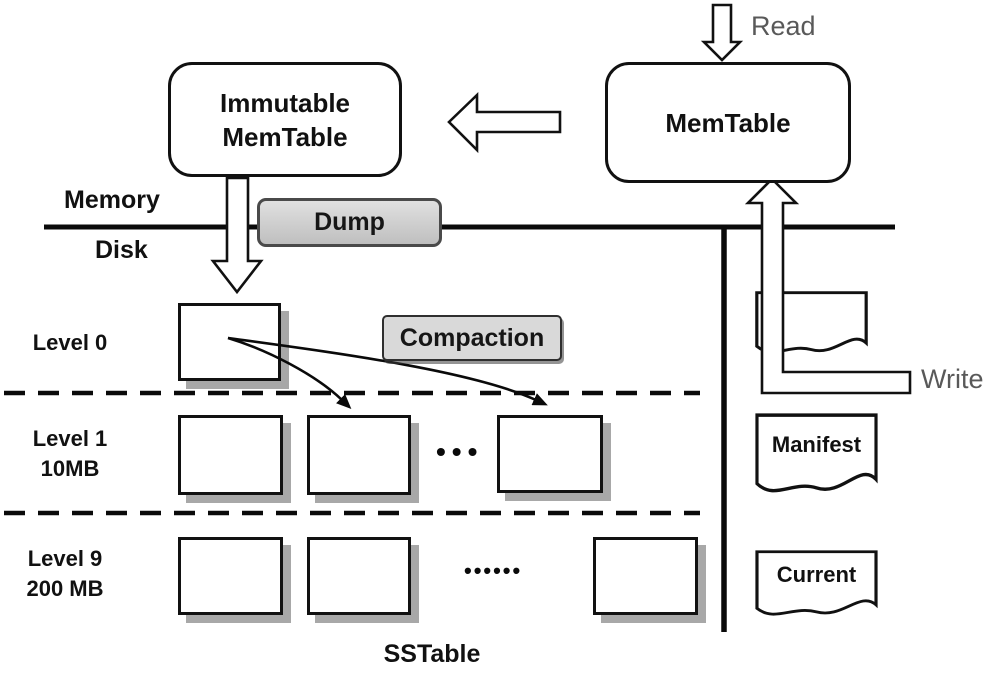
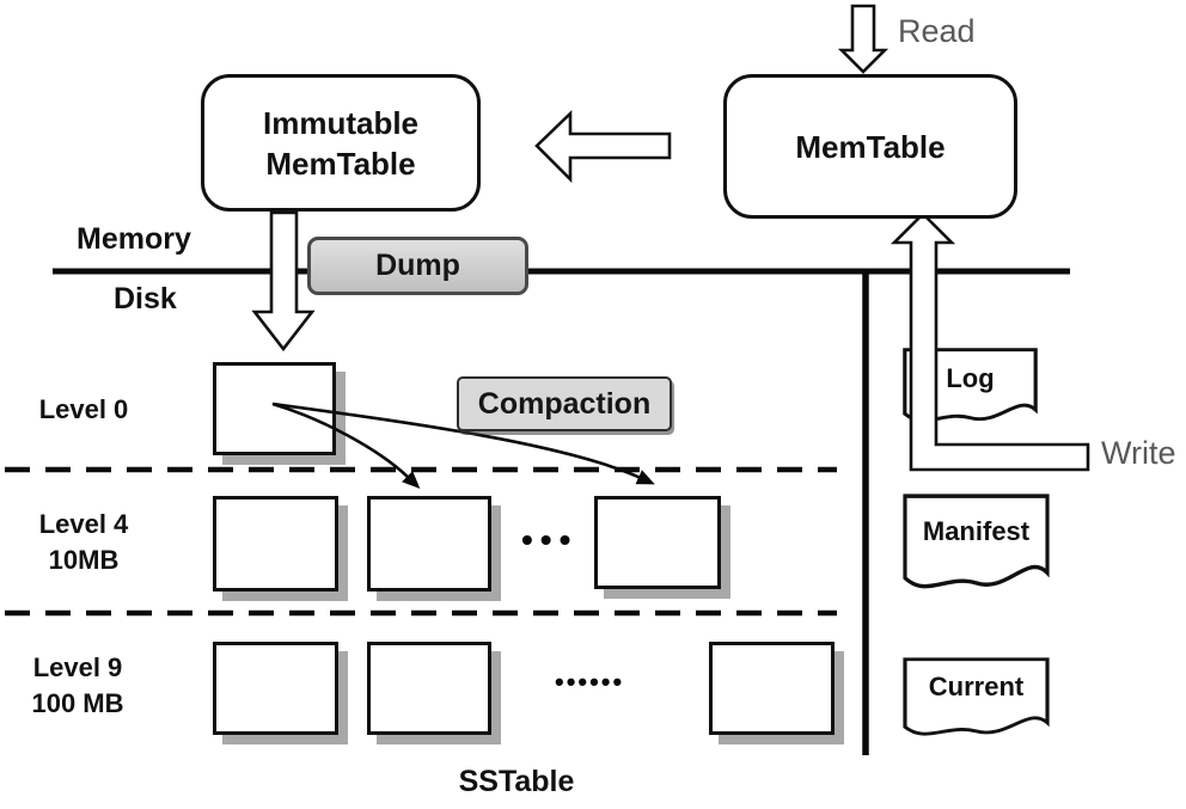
  MemTable
  Immutable MemTable
  Read
  Write
  Memory
  Disk
  Dump
  Compaction
  Level 0
- Level 1
+ Level 4
  10MB
  Level 9
- 200 MB
+ 100 MB
  •••
  ••••••
  SSTable
+ Log
  Manifest
  Current
